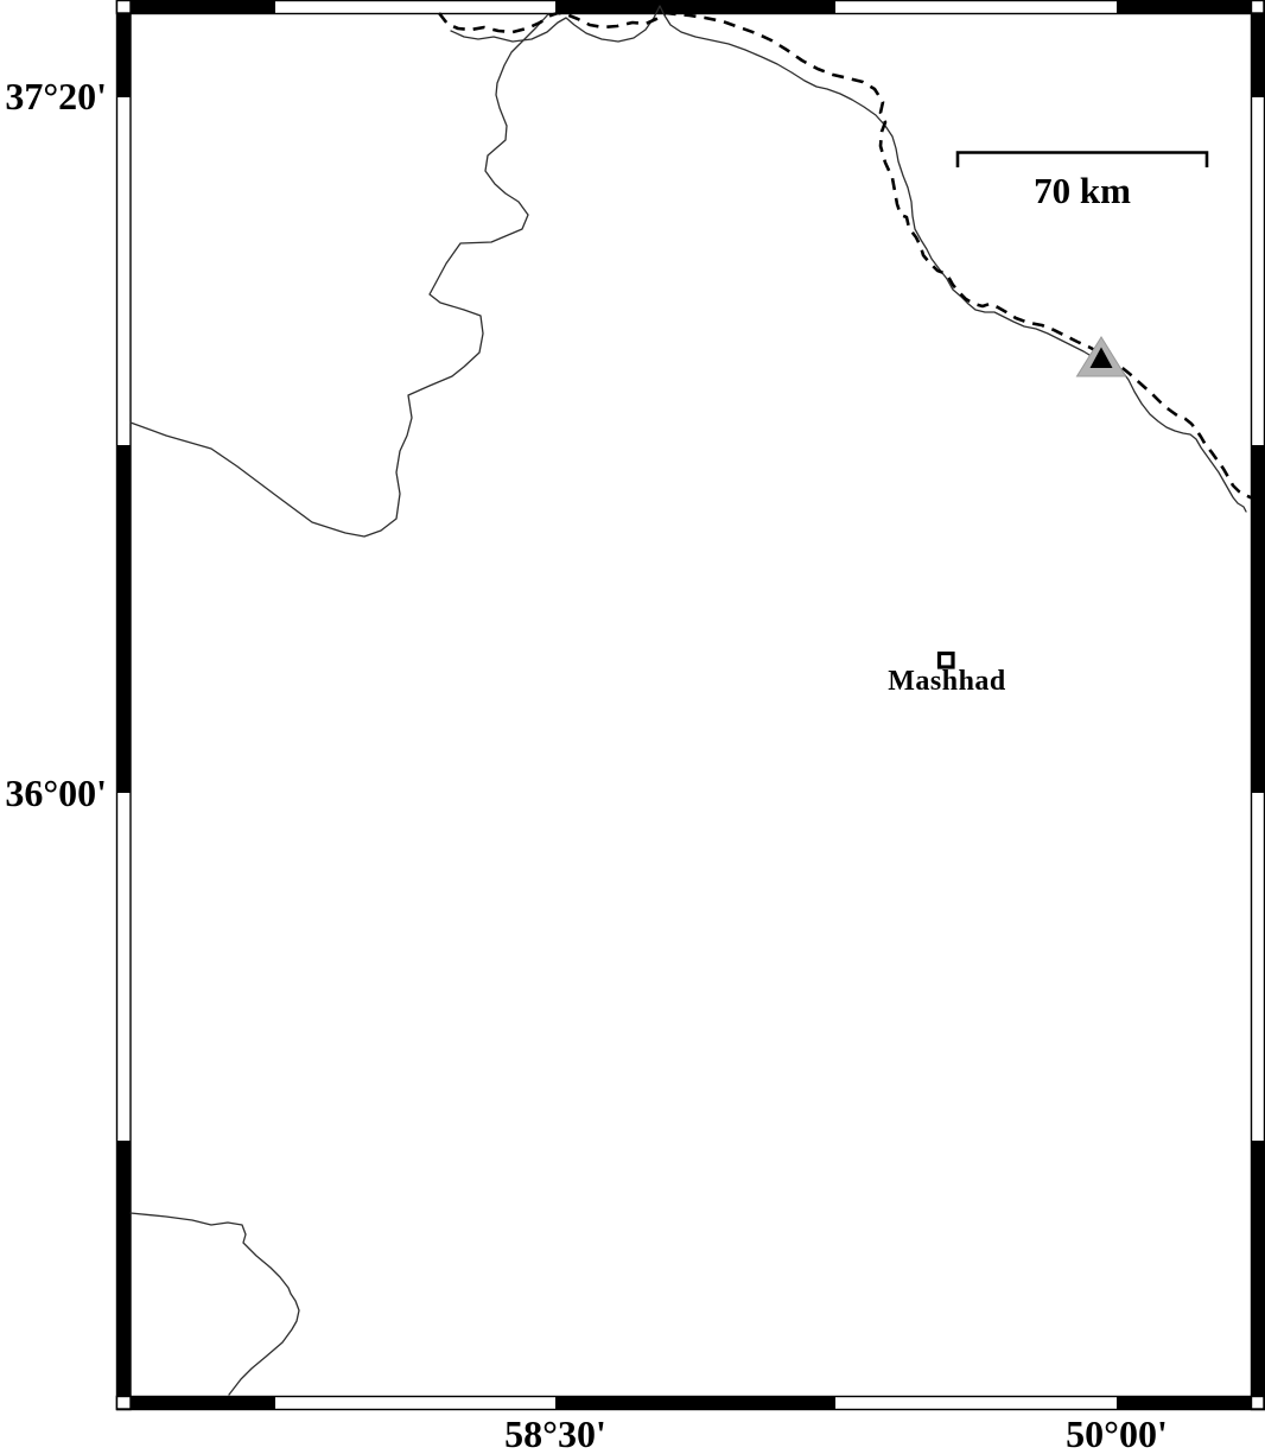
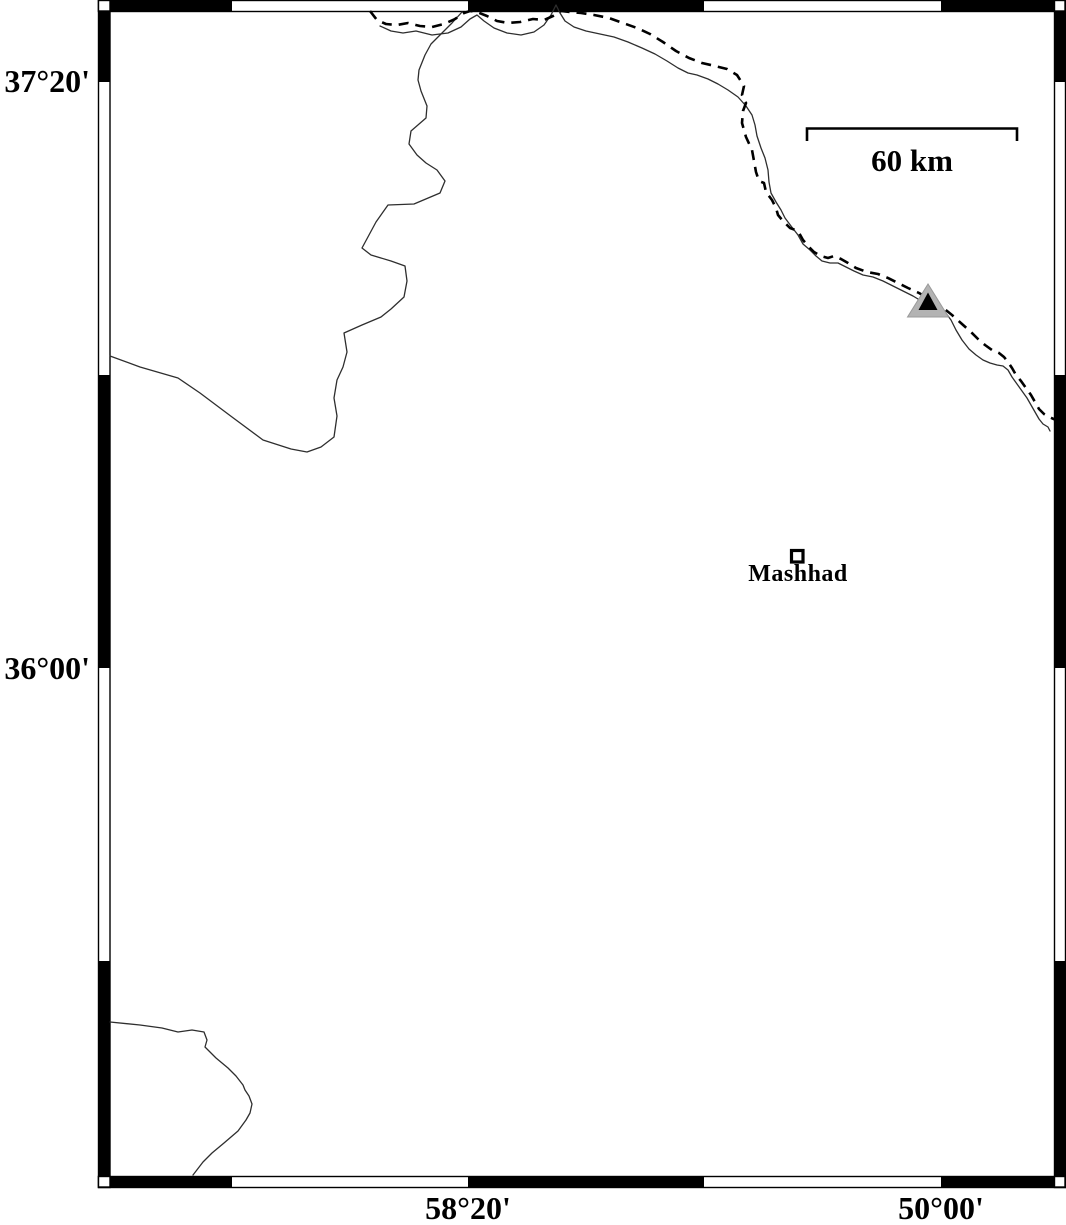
  37°20'
  36°00'
- 58°30'
+ 58°20'
  50°00'
- 70 km
+ 60 km
  Mashhad
